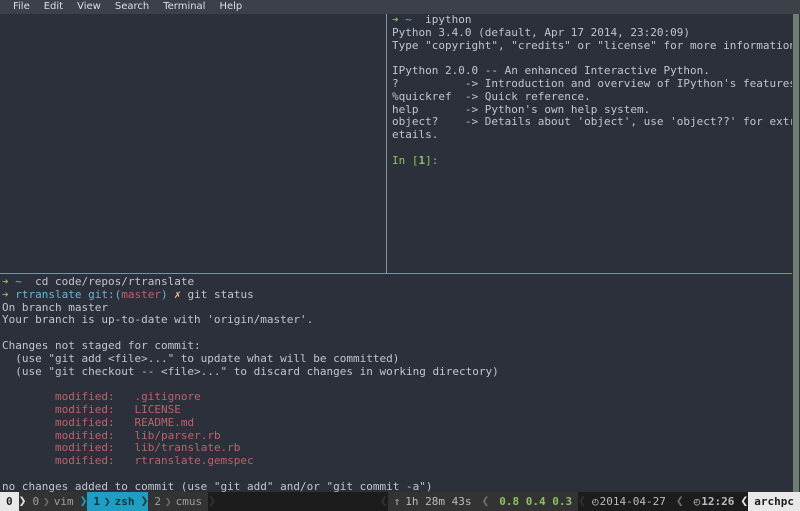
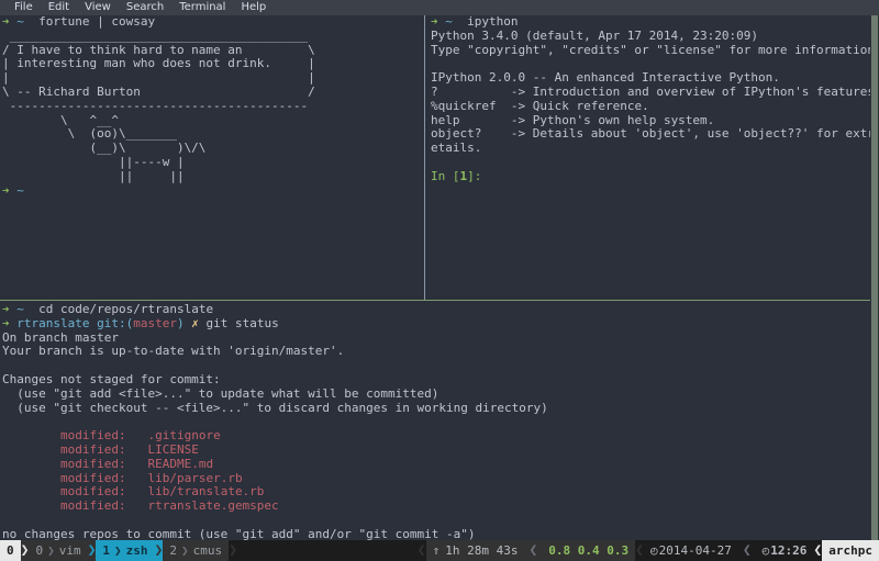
  File
  Edit
  View
  Search
  Terminal
  Help
+ ➔ ~ fortune | cowsay _________________________________________
+ / I have to think hard to name an \
+ | interesting man who does not drink. |
+ | |
+ \ -- Richard Burton /
+ -----------------------------------------
+ \ ^__^
+ \ (oo)\_______
+ (__)\ )\/\
+ ||----w |
+ || || ➔ ~
  ➔ ~ ipython Python 3.4.0 (default, Apr 17 2014, 23:20:09) Type "copyright", "credits" or "license" for more informatio IPython 2.0.0 -- An enhanced Interactive Python. ? -> Introduction and overview of IPython's feature %quickref -> Quick reference. help -> Python's own help system. object? -> Details about 'object', use 'object??' for ext etails. In [1]:
- ➔ ~ cd code/repos/rtranslate ➔ rtranslate git:(master) ✗ git status On branch master Your branch is up-to-date with 'origin/master'. Changes not staged for commit: (use "git add <file>..." to update what will be committed) (use "git checkout -- <file>..." to discard changes in working directory) modified: .gitignore modified: LICENSE modified: README.md modified: lib/parser.rb modified: lib/translate.rb modified: rtranslate.gemspec no changes added to commit (use "git add" and/or "git commit -a")
+ ➔ ~ cd code/repos/rtranslate ➔ rtranslate git:(master) ✗ git status On branch master Your branch is up-to-date with 'origin/master'. Changes not staged for commit: (use "git add <file>..." to update what will be committed) (use "git checkout -- <file>..." to discard changes in working directory) modified: .gitignore modified: LICENSE modified: README.md modified: lib/parser.rb modified: lib/translate.rb modified: rtranslate.gemspec no changes repos to commit (use "git add" and/or "git commit -a")
  0
  ❯
  0
  ❯
  vim
  ❯
  1
  ❯
  zsh
  ❯
  2
  ❯
  cmus
  ⇑
  1h 28m 43s
  ❮
  0.8 0.4 0.3
  ◴
  2014-04-27
  ❮
  ◴
  12:26
  ❮
  archpc
